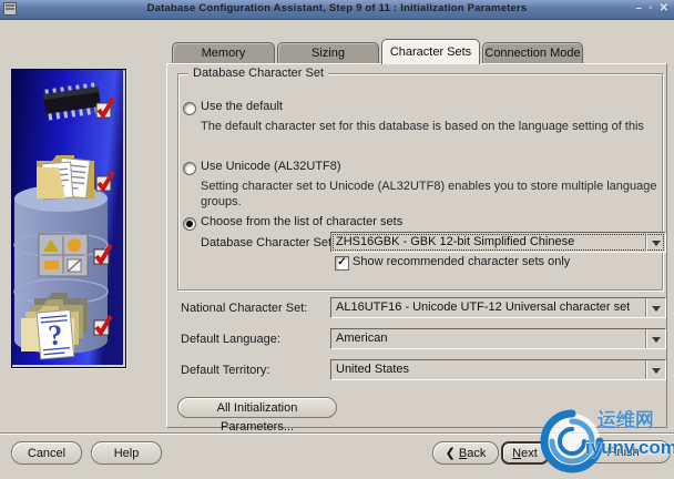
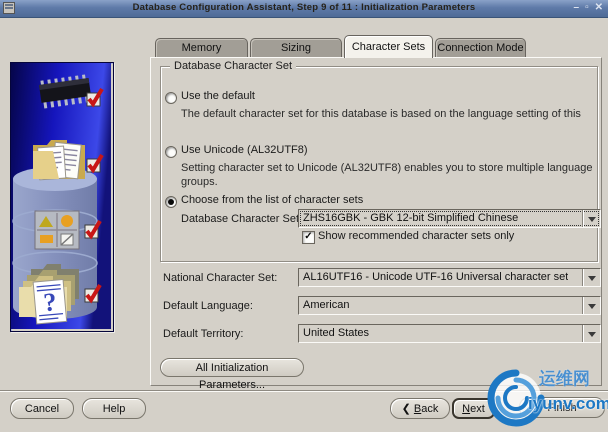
  Database Configuration Assistant, Step 9 of 11 : Initialization Parameters
  –
  ▫
  ✕
  Memory
  Sizing
  Character Sets
  Connection Mode
  Database Character Set
  Use the default
  The default character set for this database is based on the language setting of this
  Use Unicode (AL32UTF8)
  Setting character set to Unicode (AL32UTF8) enables you to store multiple language
  groups.
  Choose from the list of character sets
  Database Character Se
  ZHS16GBK - GBK 12-bit Simplified Chinese
  ✓
  Show recommended character sets only
  National Character Set:
- AL16UTF16 - Unicode UTF-12 Universal character set
+ AL16UTF16 - Unicode UTF-16 Universal character set
  Default Language:
  American
  Default Territory:
  United States
  All Initialization Parameters...
  Cancel
  Help
  ❮ Back
  Next
  Finish
  运维网
  iyunv.com
